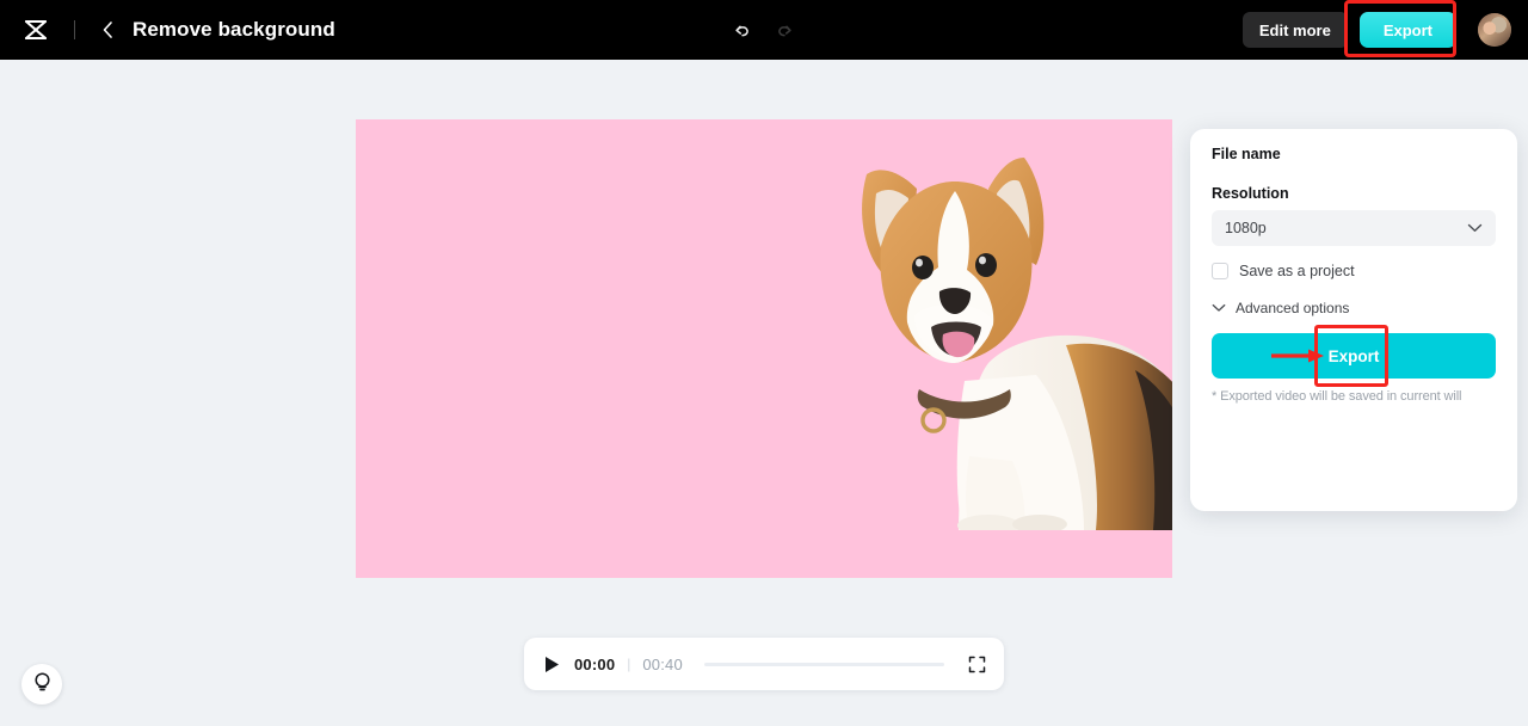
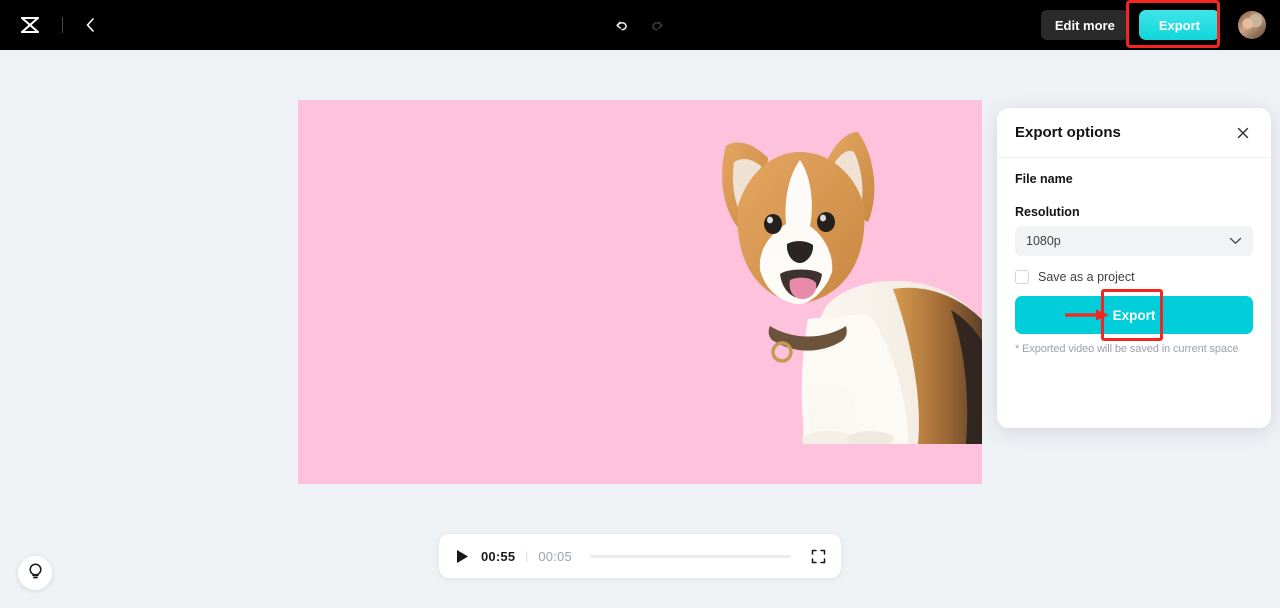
- Remove background
  Edit more
  Export
- 00:00
+ 00:55
  |
- 00:40
+ 00:05
+ Export options
  File name
  Resolution
  1080p
  Save as a project
- Advanced options
  Export
- * Exported video will be saved in current will
+ * Exported video will be saved in current space
